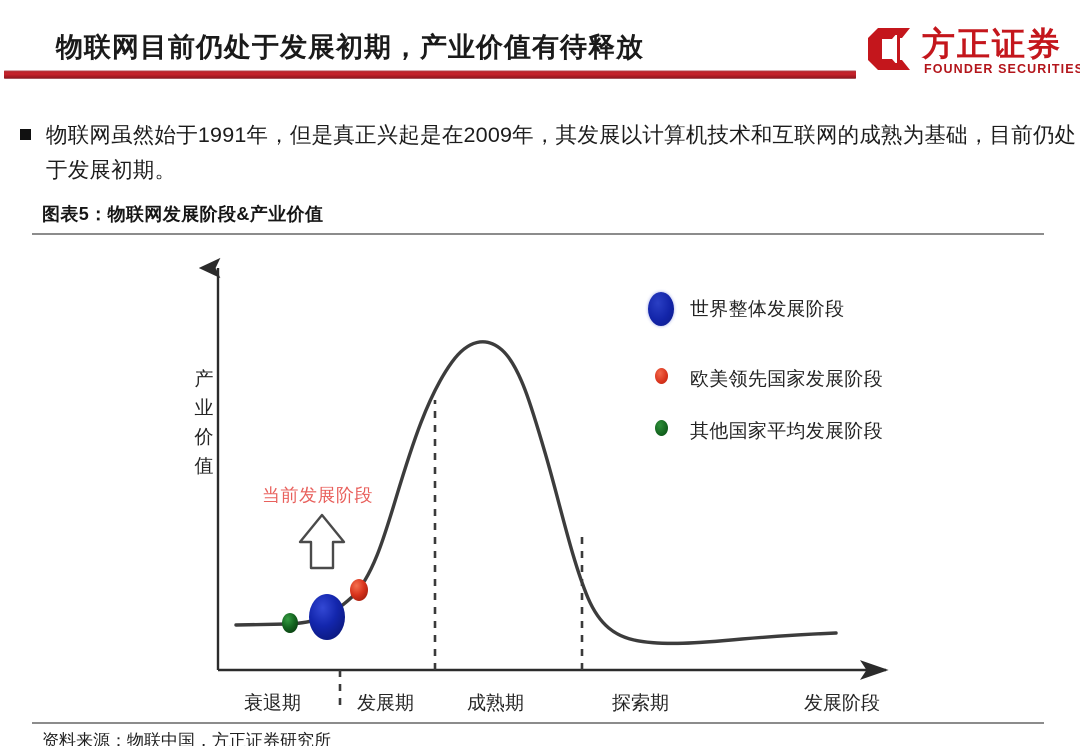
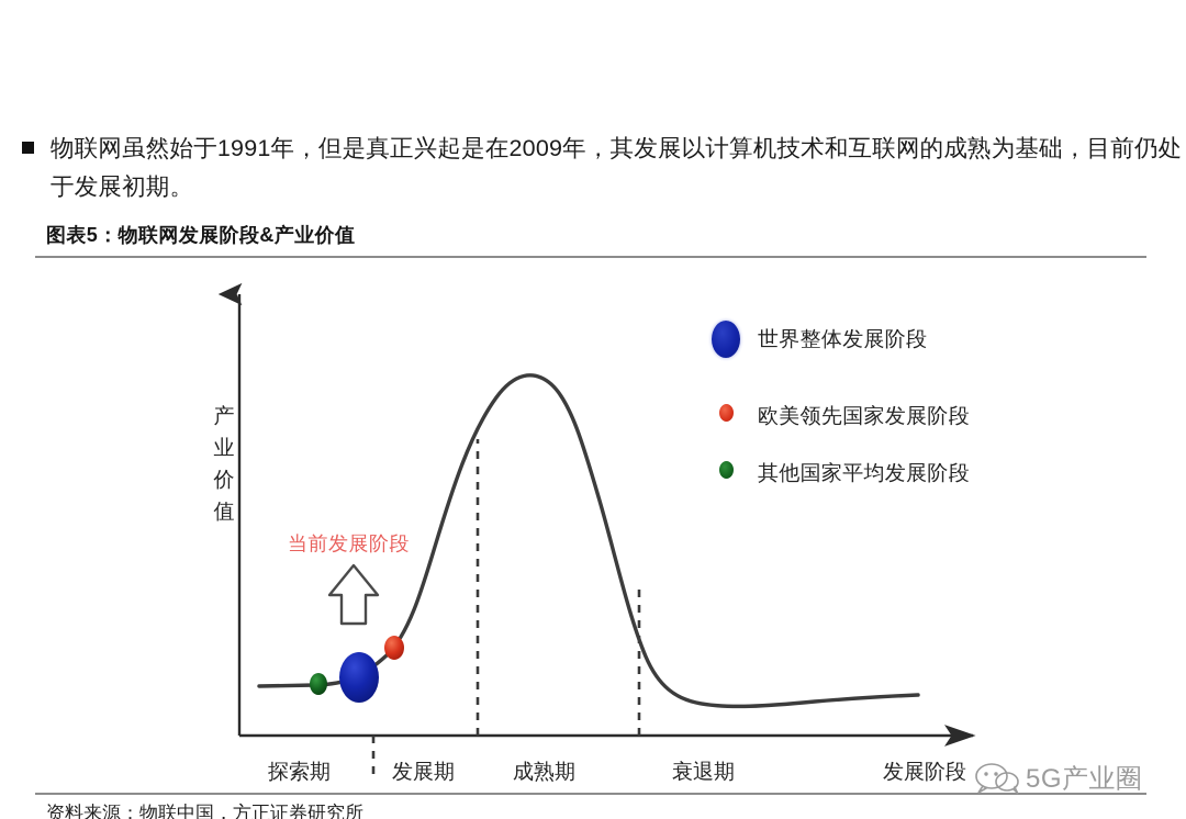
- 物联网目前仍处于发展初期，产业价值有待释放
- 方正证券
- FOUNDER SECURITIES
  物联网虽然始于1991年，但是真正兴起是在2009年，其发展以计算机技术和互联网的成熟为基础，目前仍处于发展初期。
  图表5：物联网发展阶段&产业价值
  产业价值
  发展阶段
- 衰退期
+ 探索期
  发展期
  成熟期
- 探索期
+ 衰退期
  当前发展阶段
  世界整体发展阶段
  欧美领先国家发展阶段
  其他国家平均发展阶段
  资料来源：物联中国，方正证券研究所
+ 5G产业圈
